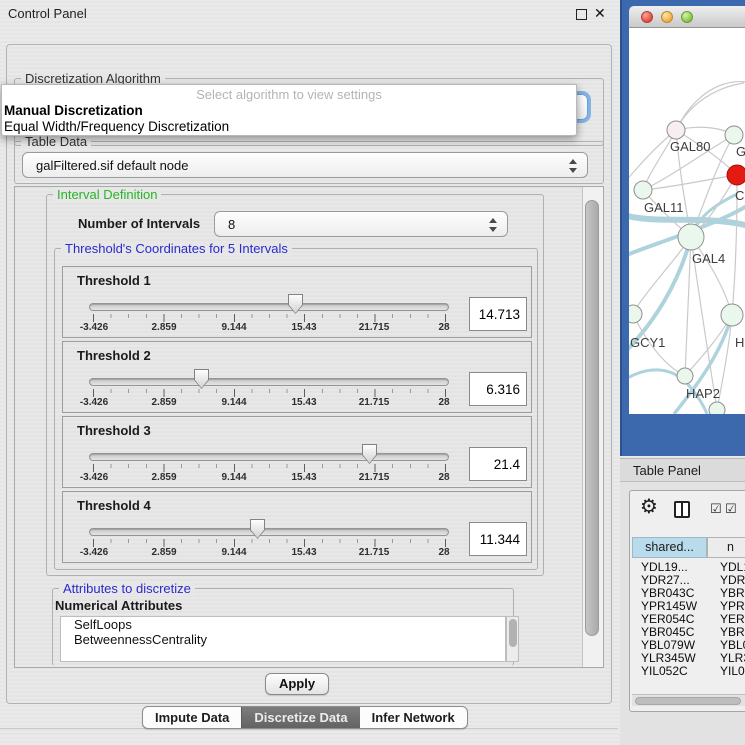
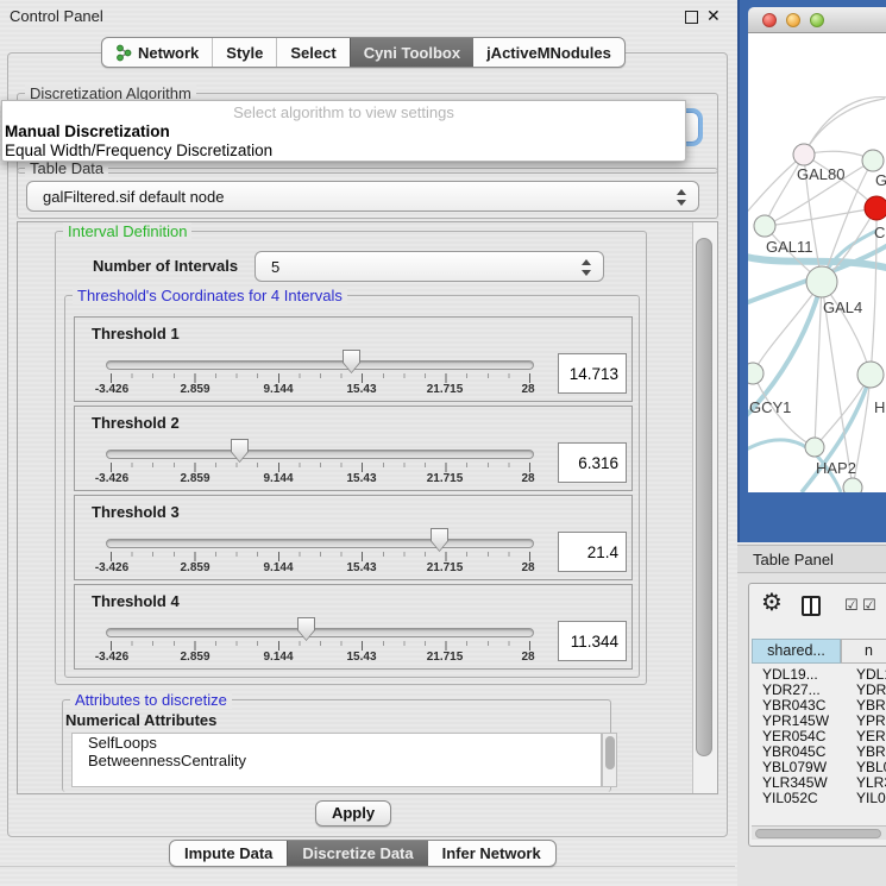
  Control Panel
  ✕
+ Network
+ Style
+ Select
+ Cyni Toolbox
+ jActiveMNodules
  Discretization Algorithm
  Select algorithm to view settings
  Manual Discretization
  Equal Width/Frequency Discretization
  Table Data
  galFiltered.sif default node
  Interval Definition
  Number of Intervals
- 8
+ 5
- Threshold's Coordinates for 5 Intervals
+ Threshold's Coordinates for 4 Intervals
  Threshold 1
  -3.426
  2.859
  9.144
  15.43
  21.715
  28
  14.713
  Threshold 2
  -3.426
  2.859
  9.144
  15.43
  21.715
  28
  6.316
  Threshold 3
  -3.426
  2.859
  9.144
  15.43
  21.715
  28
  21.4
  Threshold 4
  -3.426
  2.859
  9.144
  15.43
  21.715
  28
  11.344
  Attributes to discretize
  Numerical Attributes
  SelfLoops
  BetweennessCentrality
  Apply
  Impute Data
  Discretize Data
  Infer Network
  GAL80
  C
  GAL11
  GAL4
  GCY1
  H
  HAP2
  Table Panel
  ⚙
  ☑
  ☑
  shared...
  n
  YDL19...
  YDL
  YDR27...
  YDR
  YBR043C
  YBR
  YPR145W
  YPR
  YER054C
  YER
  YBR045C
  YBR
  YBL079W
  YBL
  YLR345W
  YLR
  YIL052C
  YIL0
